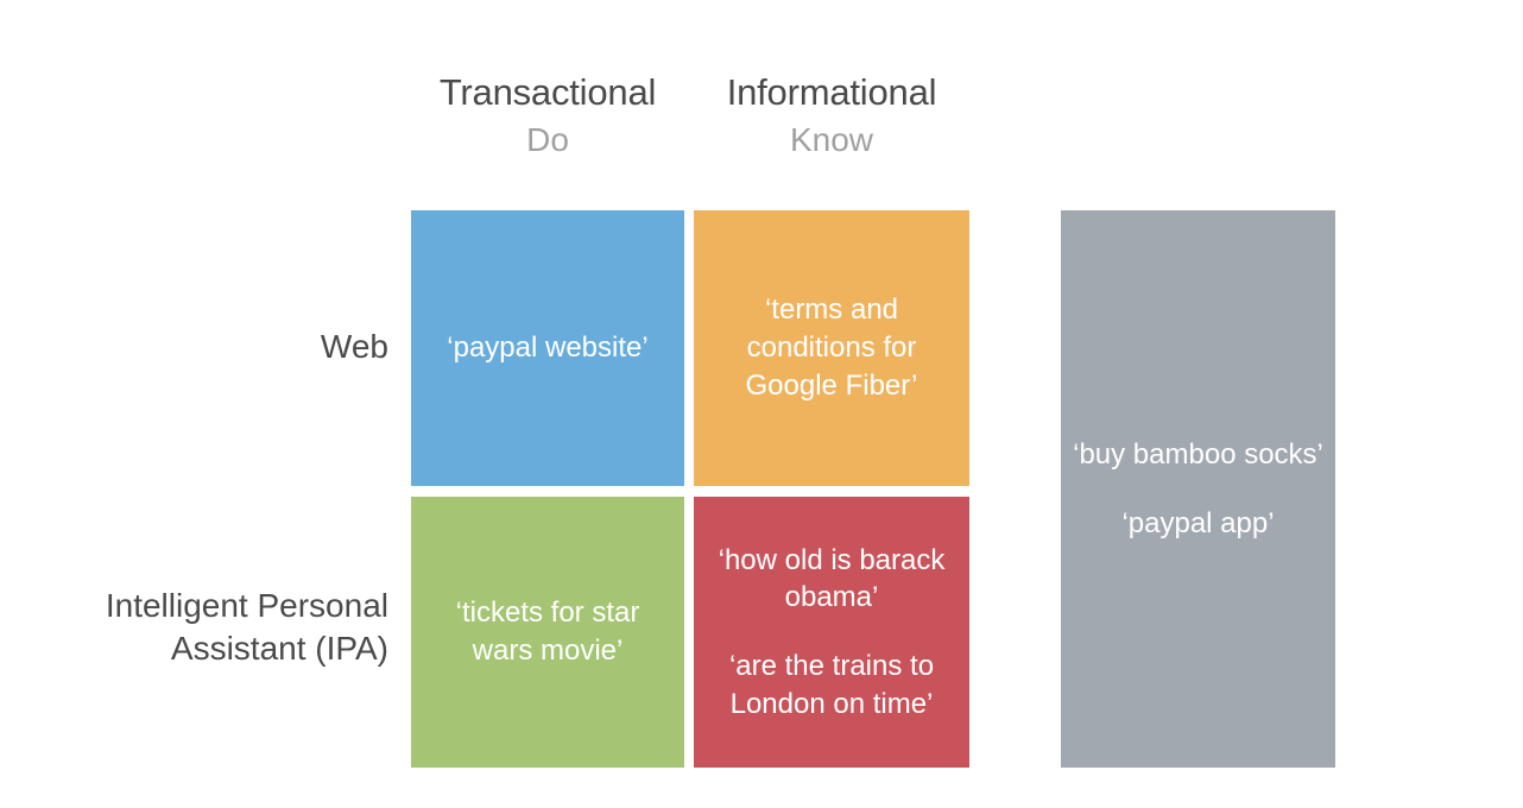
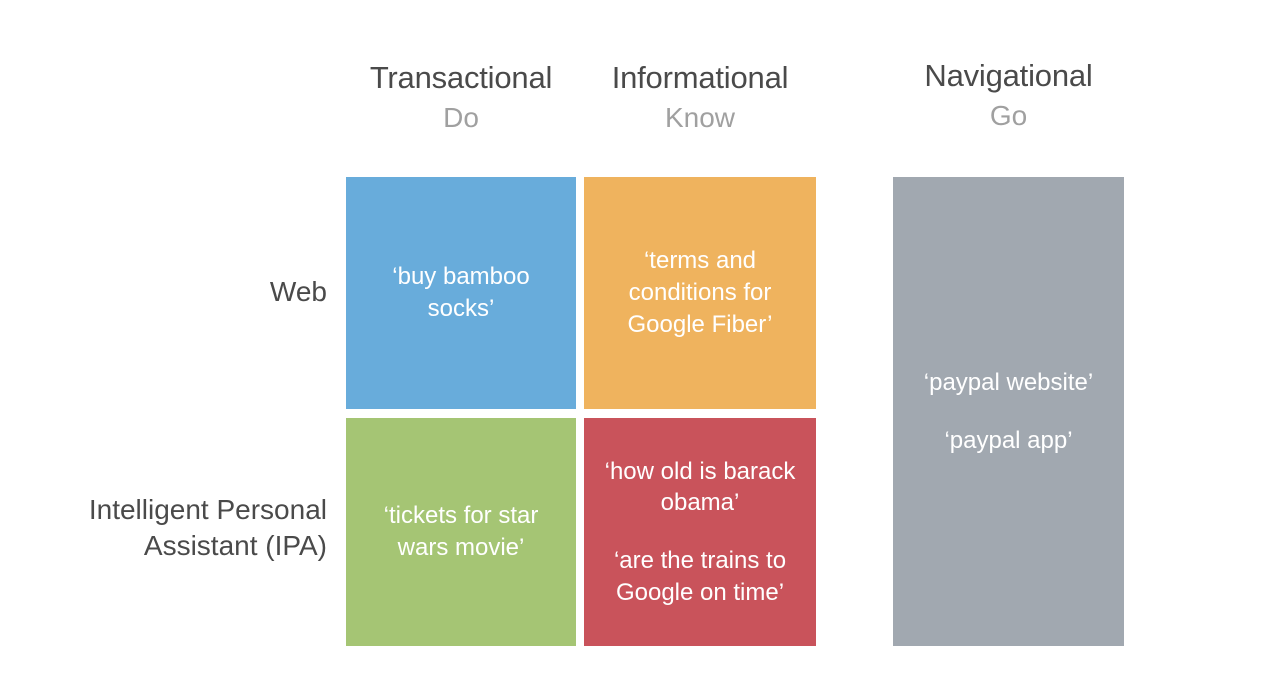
  Transactional
  Do
  Informational
  Know
+ Navigational
+ Go
  Web
  Intelligent Personal Assistant (IPA)
- ‘paypal website’
+ ‘buy bamboo socks’
  ‘terms and conditions for Google Fiber’
- ‘buy bamboo socks’
+ ‘paypal website’
  ‘paypal app’
  ‘tickets for star wars movie’
  ‘how old is barack obama’
- ‘are the trains to London on time’
+ ‘are the trains to Google on time’
